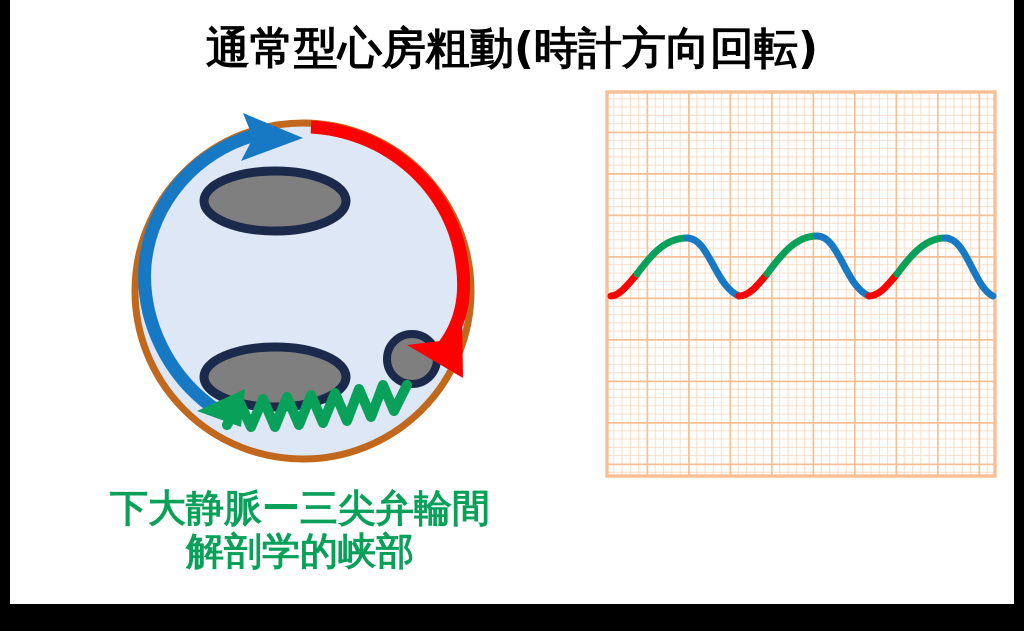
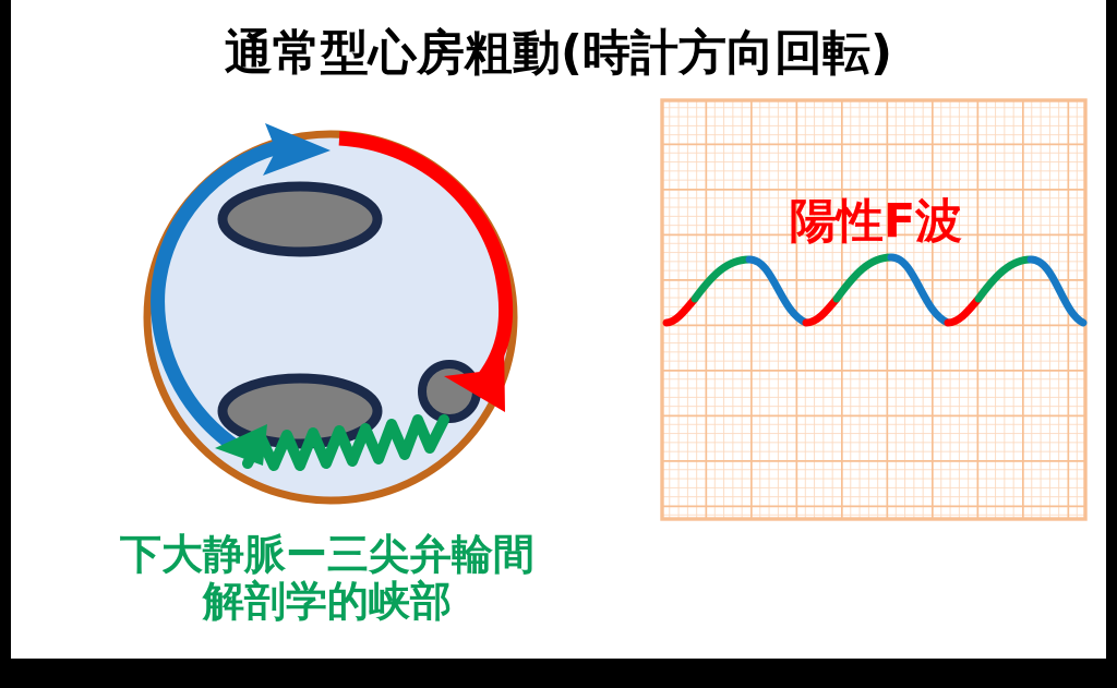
  通常型心房粗動(時計方向回転)
+ 陽性F波
  下大静脈ー三尖弁輪間
  解剖学的峡部
